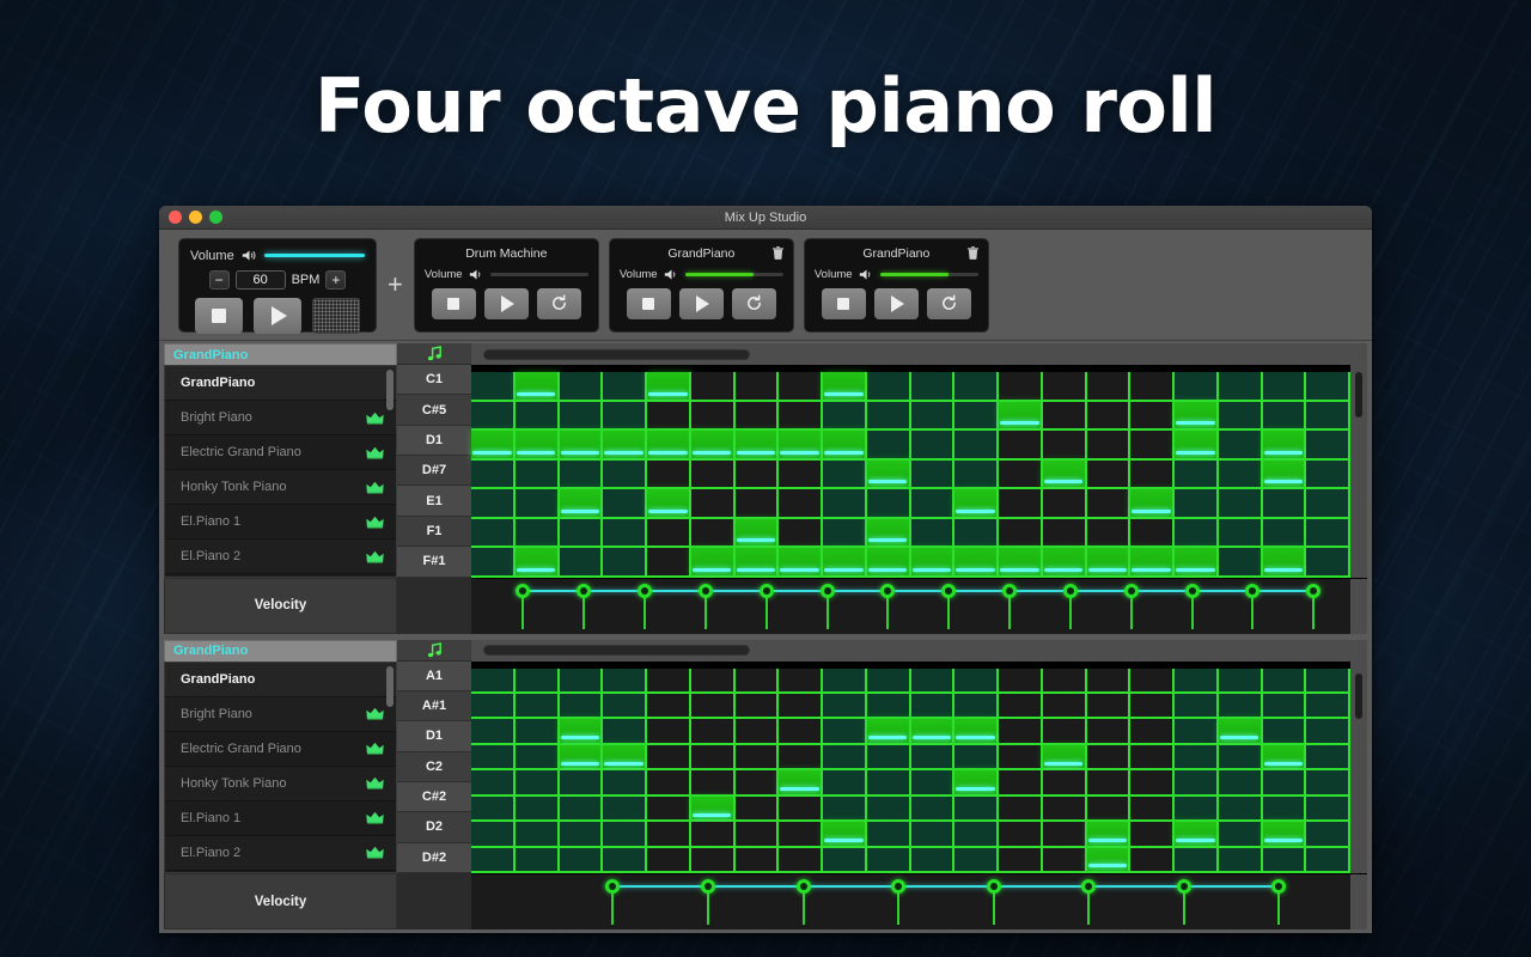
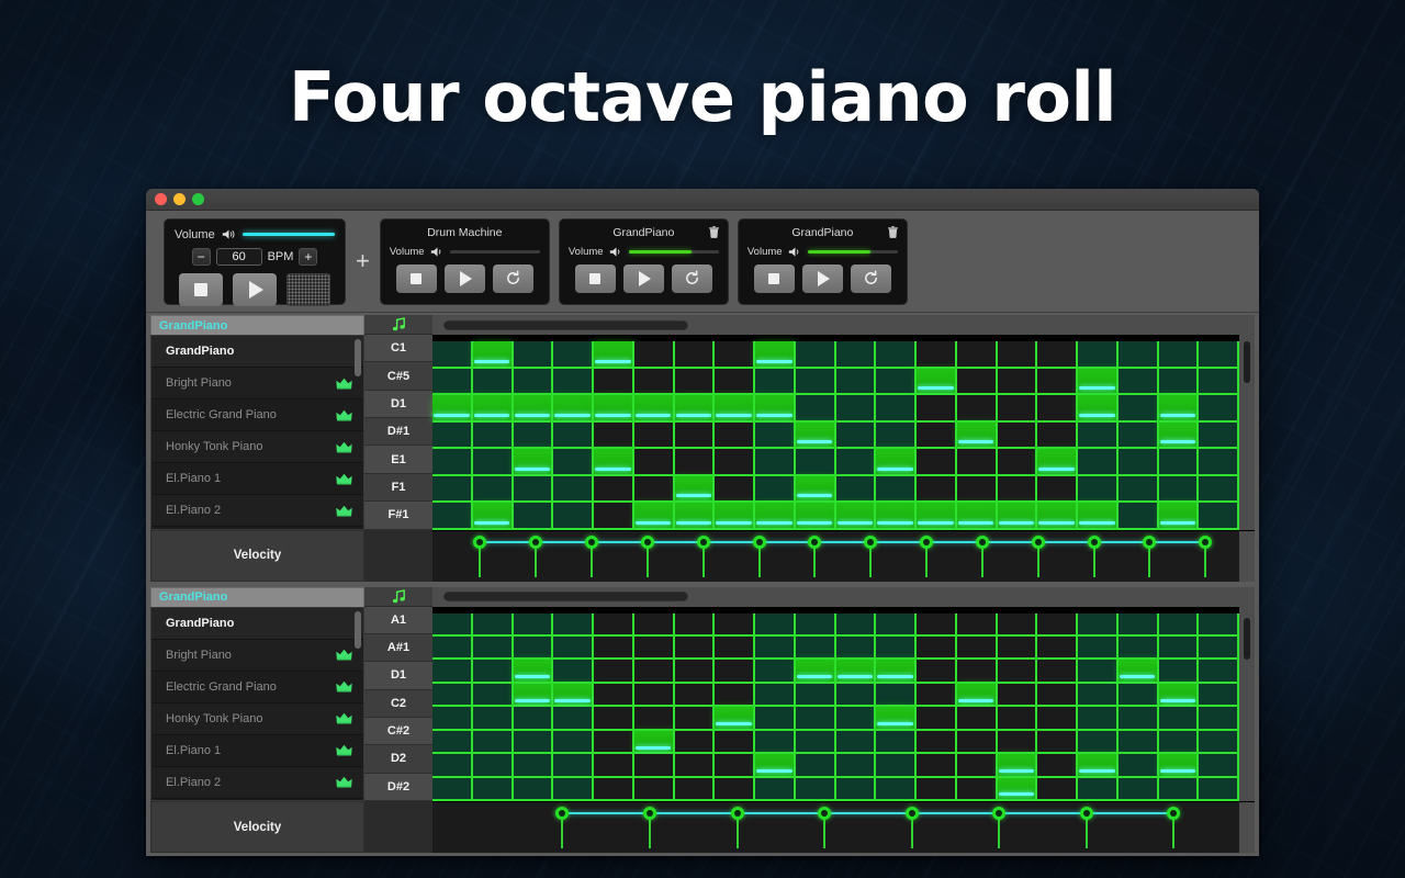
  Four octave piano roll
- Mix Up Studio
  Volume
  −
  60
  BPM
  +
  +
  Drum Machine
  Volume
  GrandPiano
  Volume
  GrandPiano
  Volume
  GrandPiano
  GrandPiano
  Bright Piano
  Electric Grand Piano
  Honky Tonk Piano
  El.Piano 1
  El.Piano 2
  Velocity
  C1
  C#5
  D1
- D#7
+ D#1
  E1
  F1
  F#1
  GrandPiano
  GrandPiano
  Bright Piano
  Electric Grand Piano
  Honky Tonk Piano
  El.Piano 1
  El.Piano 2
  Velocity
  A1
  A#1
  D1
  C2
  C#2
  D2
  D#2
